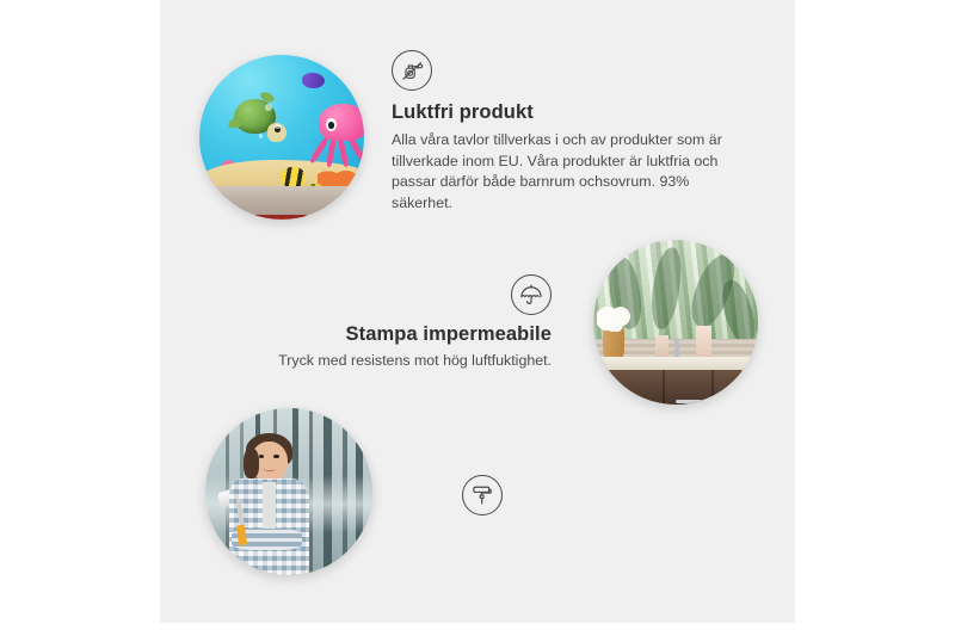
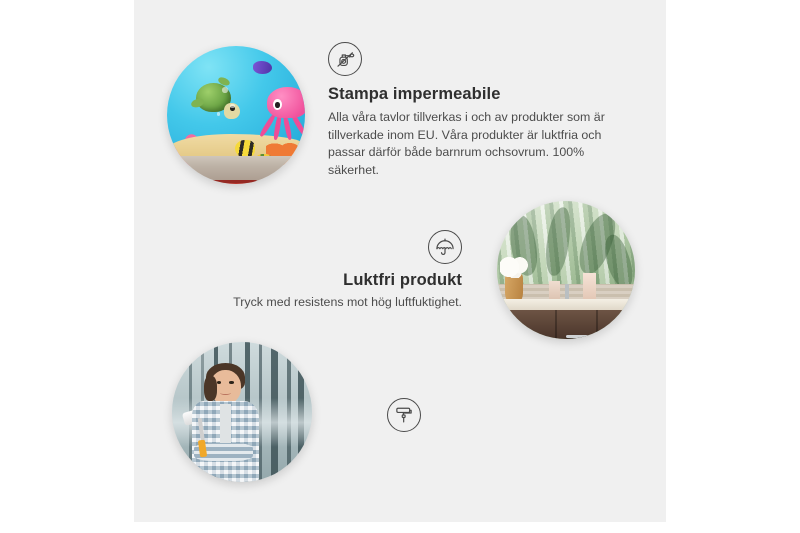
- Luktfri produkt
+ Stampa impermeabile
- Alla våra tavlor tillverkas i och av produkter som är tillverkade inom EU. Våra produkter är luktfria och passar därför både barnrum ochsovrum. 93% säkerhet.
+ Alla våra tavlor tillverkas i och av produkter som är tillverkade inom EU. Våra produkter är luktfria och passar därför både barnrum ochsovrum. 100% säkerhet.
- Stampa impermeabile
+ Luktfri produkt
  Tryck med resistens mot hög luftfuktighet.
